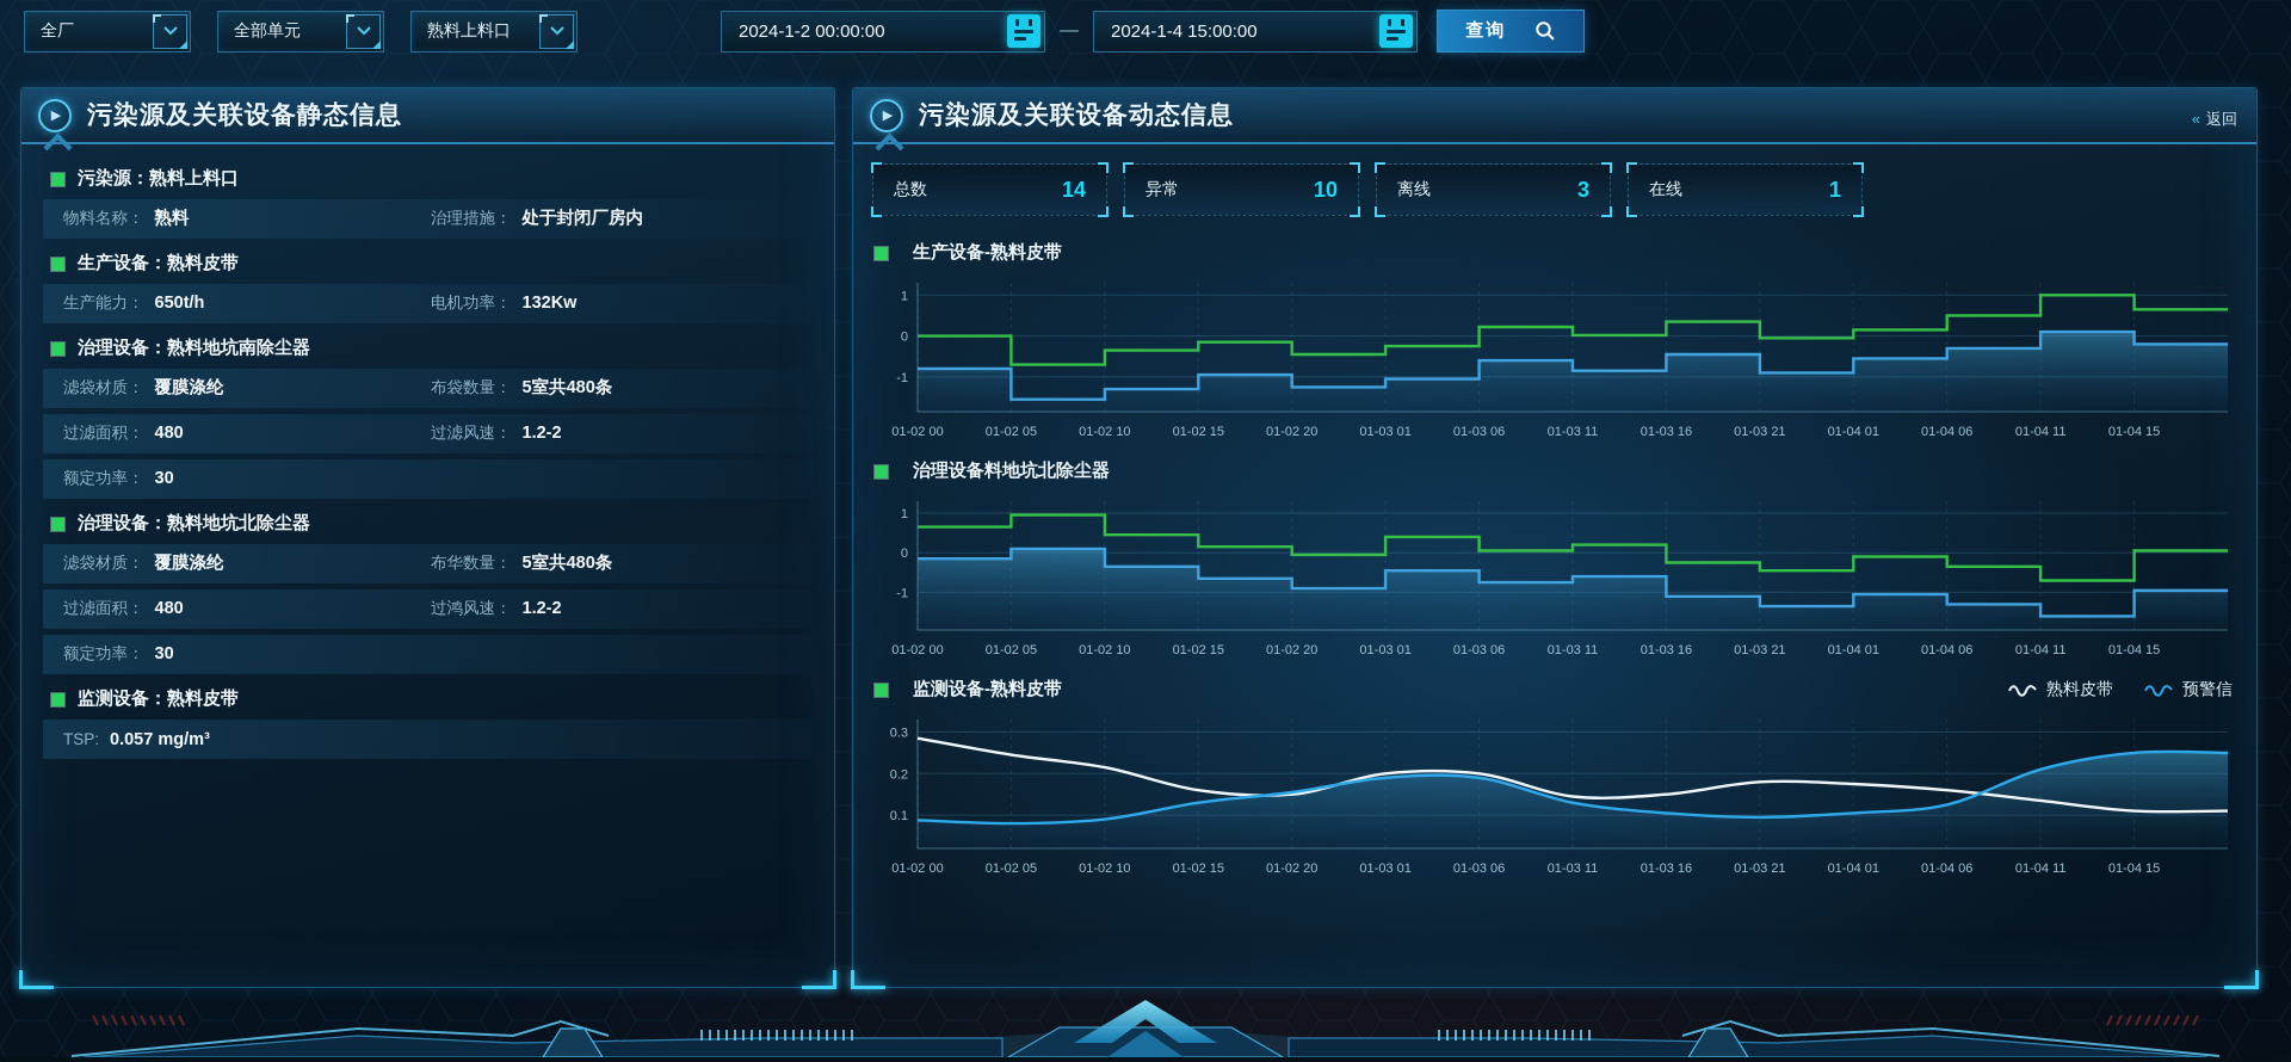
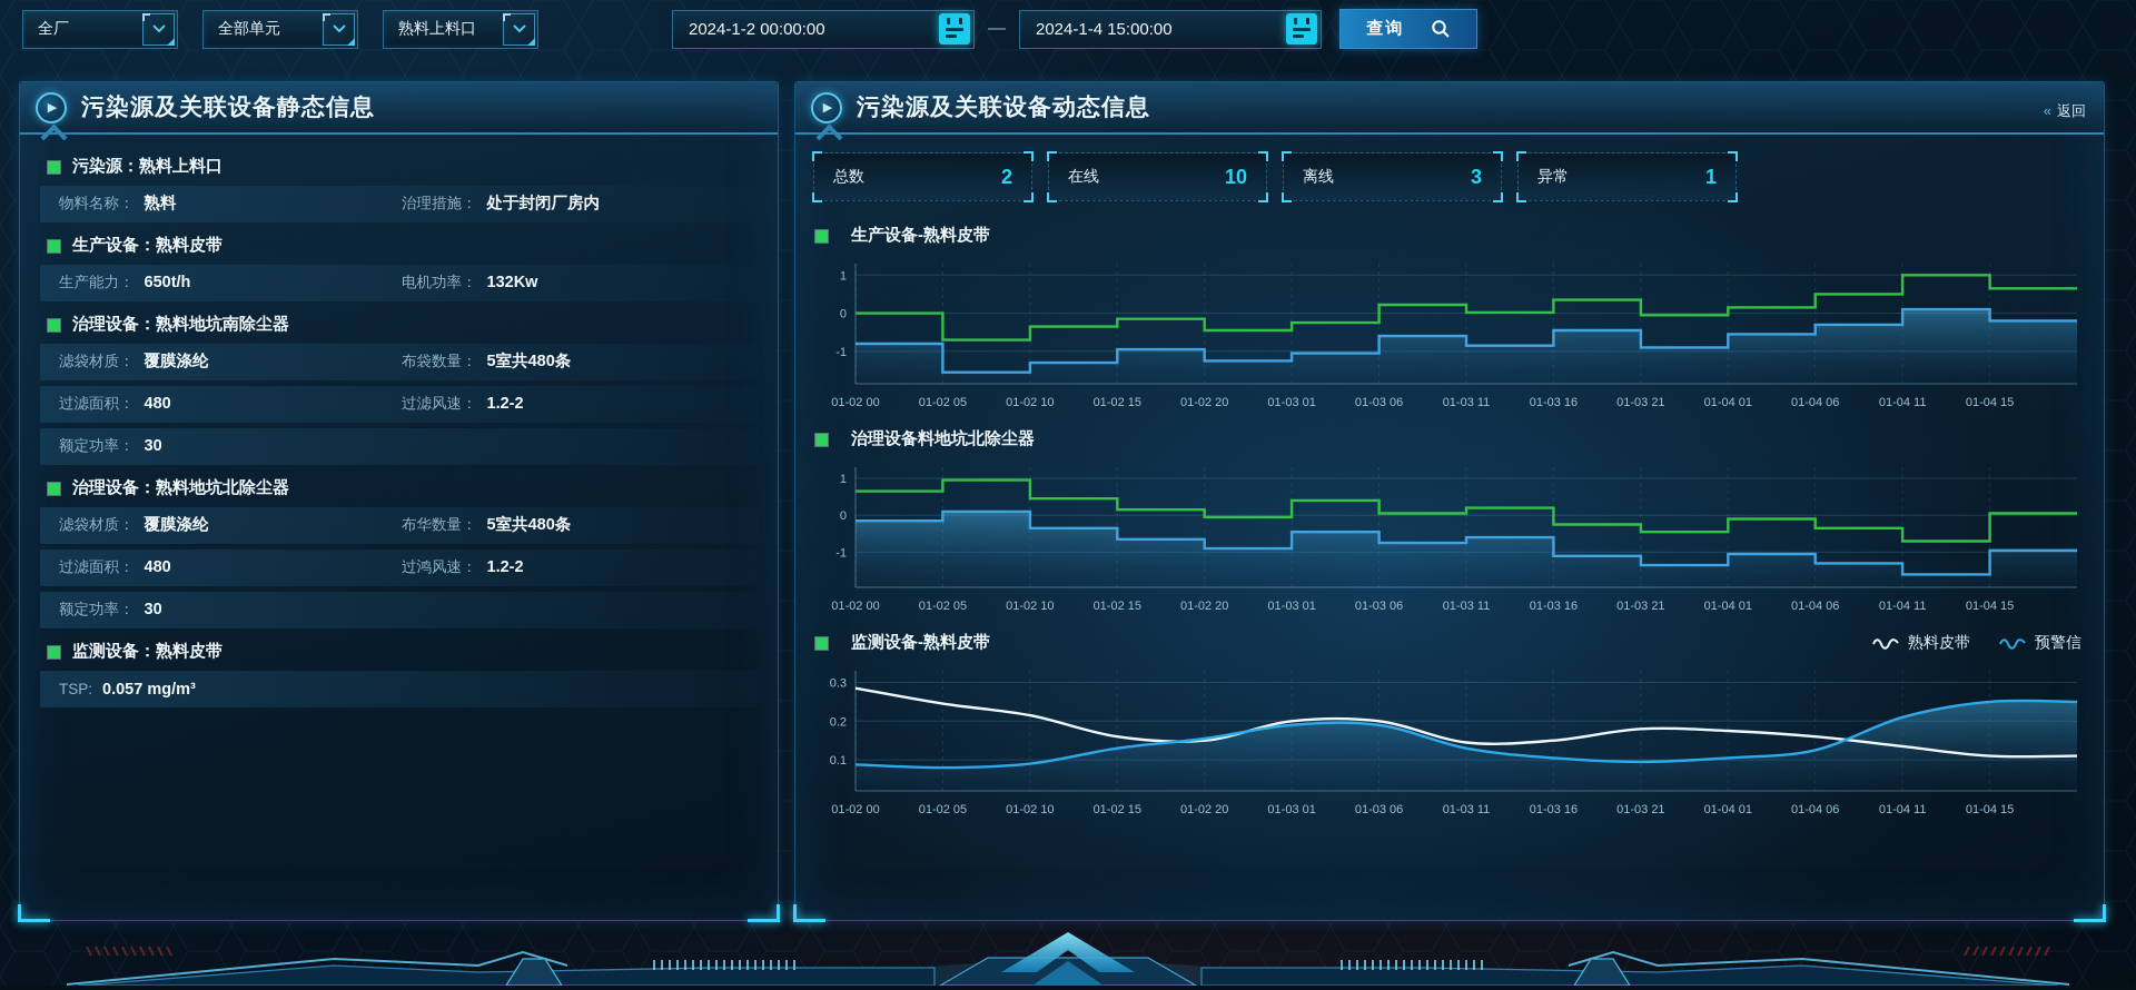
  全厂
  全部单元
  熟料上料口
  2024-1-2 00:00:00
  —
  2024-1-4 15:00:00
  查询
  ▶
  污染源及关联设备静态信息
  污染源：熟料上料口
  物料名称：
  熟料
  治理措施：
  处于封闭厂房内
  生产设备：熟料皮带
  生产能力：
  650t/h
  电机功率：
  132Kw
  治理设备：熟料地坑南除尘器
  滤袋材质：
  覆膜涤纶
  布袋数量：
  5室共480条
  过滤面积：
  480
  过滤风速：
  1.2-2
  额定功率：
  30
  治理设备：熟料地坑北除尘器
  滤袋材质：
  覆膜涤纶
  布华数量：
  5室共480条
  过滤面积：
  480
  过鸿风速：
  1.2-2
  额定功率：
  30
  监测设备：熟料皮带
  TSP:
  0.057 mg/m³
  ▶
  污染源及关联设备动态信息
  « 返回
  总数
- 14
+ 2
- 异常
+ 在线
  10
  离线
  3
- 在线
+ 异常
  1
  生产设备-熟料皮带
  1
  0
  -1
  01-02 00
  01-02 05
  01-02 10
  01-02 15
  01-02 20
  01-03 01
  01-03 06
  01-03 11
  01-03 16
  01-03 21
  01-04 01
  01-04 06
  01-04 11
  01-04 15
  治理设备料地坑北除尘器
  1
  0
  -1
  01-02 00
  01-02 05
  01-02 10
  01-02 15
  01-02 20
  01-03 01
  01-03 06
  01-03 11
  01-03 16
  01-03 21
  01-04 01
  01-04 06
  01-04 11
  01-04 15
  监测设备-熟料皮带
  熟料皮带
  预警信
  0.3
  0.2
  0.1
  01-02 00
  01-02 05
  01-02 10
  01-02 15
  01-02 20
  01-03 01
  01-03 06
  01-03 11
  01-03 16
  01-03 21
  01-04 01
  01-04 06
  01-04 11
  01-04 15
